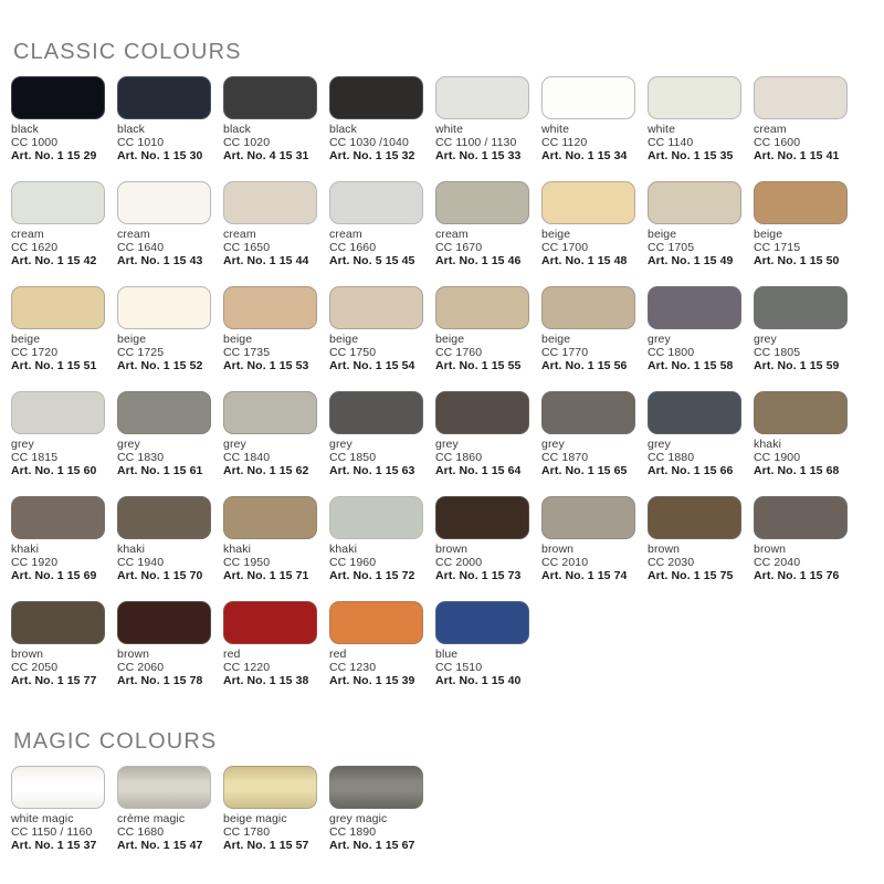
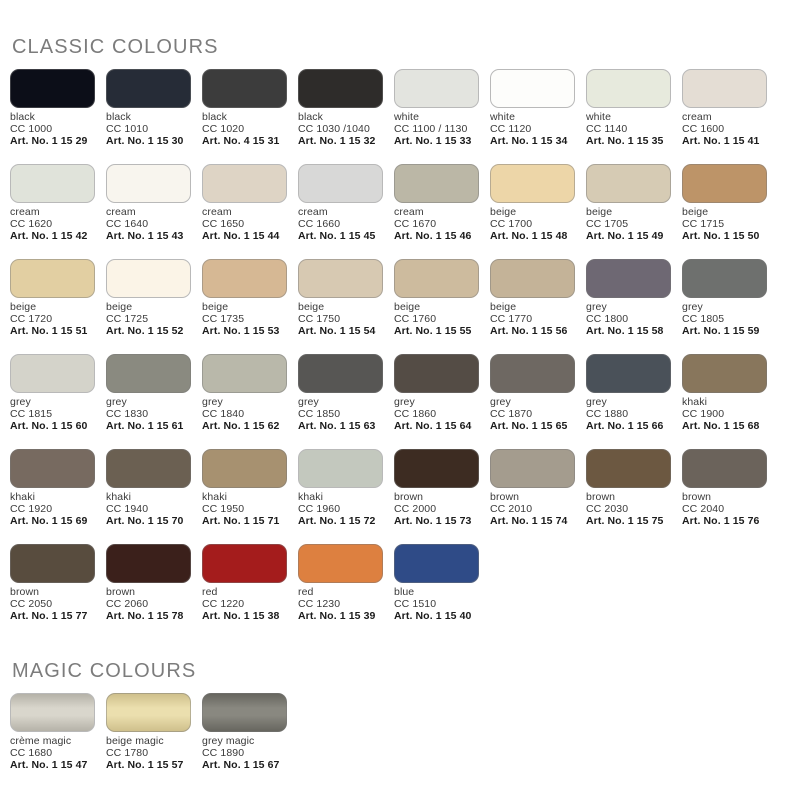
  CLASSIC COLOURS
  black
  CC 1000
  Art. No. 1 15 29
  black
  CC 1010
  Art. No. 1 15 30
  black
  CC 1020
  Art. No. 4 15 31
  black
  CC 1030 /1040
  Art. No. 1 15 32
  white
  CC 1100 / 1130
  Art. No. 1 15 33
  white
  CC 1120
  Art. No. 1 15 34
  white
  CC 1140
  Art. No. 1 15 35
  cream
  CC 1600
  Art. No. 1 15 41
  cream
  CC 1620
  Art. No. 1 15 42
  cream
  CC 1640
  Art. No. 1 15 43
  cream
  CC 1650
  Art. No. 1 15 44
  cream
  CC 1660
- Art. No. 5 15 45
+ Art. No. 1 15 45
  cream
  CC 1670
  Art. No. 1 15 46
  beige
  CC 1700
  Art. No. 1 15 48
  beige
  CC 1705
  Art. No. 1 15 49
  beige
  CC 1715
  Art. No. 1 15 50
  beige
  CC 1720
  Art. No. 1 15 51
  beige
  CC 1725
  Art. No. 1 15 52
  beige
  CC 1735
  Art. No. 1 15 53
  beige
  CC 1750
  Art. No. 1 15 54
  beige
  CC 1760
  Art. No. 1 15 55
  beige
  CC 1770
  Art. No. 1 15 56
  grey
  CC 1800
  Art. No. 1 15 58
  grey
  CC 1805
  Art. No. 1 15 59
  grey
  CC 1815
  Art. No. 1 15 60
  grey
  CC 1830
  Art. No. 1 15 61
  grey
  CC 1840
  Art. No. 1 15 62
  grey
  CC 1850
  Art. No. 1 15 63
  grey
  CC 1860
  Art. No. 1 15 64
  grey
  CC 1870
  Art. No. 1 15 65
  grey
  CC 1880
  Art. No. 1 15 66
  khaki
  CC 1900
  Art. No. 1 15 68
  khaki
  CC 1920
  Art. No. 1 15 69
  khaki
  CC 1940
  Art. No. 1 15 70
  khaki
  CC 1950
  Art. No. 1 15 71
  khaki
  CC 1960
  Art. No. 1 15 72
  brown
  CC 2000
  Art. No. 1 15 73
  brown
  CC 2010
  Art. No. 1 15 74
  brown
  CC 2030
  Art. No. 1 15 75
  brown
  CC 2040
  Art. No. 1 15 76
  brown
  CC 2050
  Art. No. 1 15 77
  brown
  CC 2060
  Art. No. 1 15 78
  red
  CC 1220
  Art. No. 1 15 38
  red
  CC 1230
  Art. No. 1 15 39
  blue
  CC 1510
  Art. No. 1 15 40
  MAGIC COLOURS
- white magic
- CC 1150 / 1160
- Art. No. 1 15 37
  crème magic
  CC 1680
  Art. No. 1 15 47
  beige magic
  CC 1780
  Art. No. 1 15 57
  grey magic
  CC 1890
  Art. No. 1 15 67
